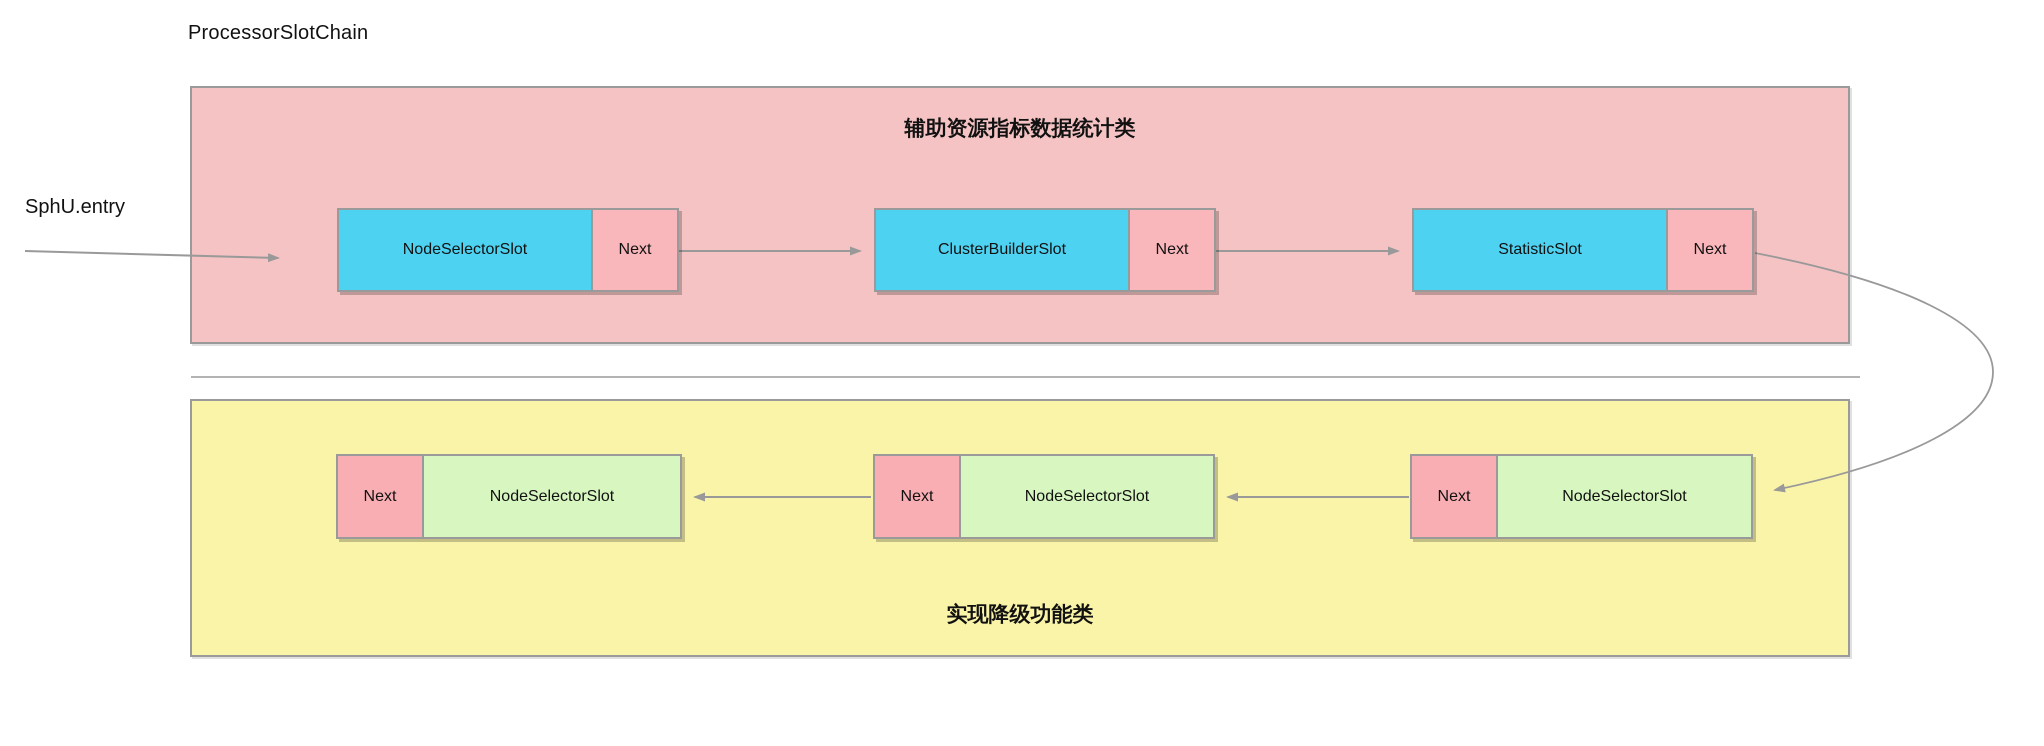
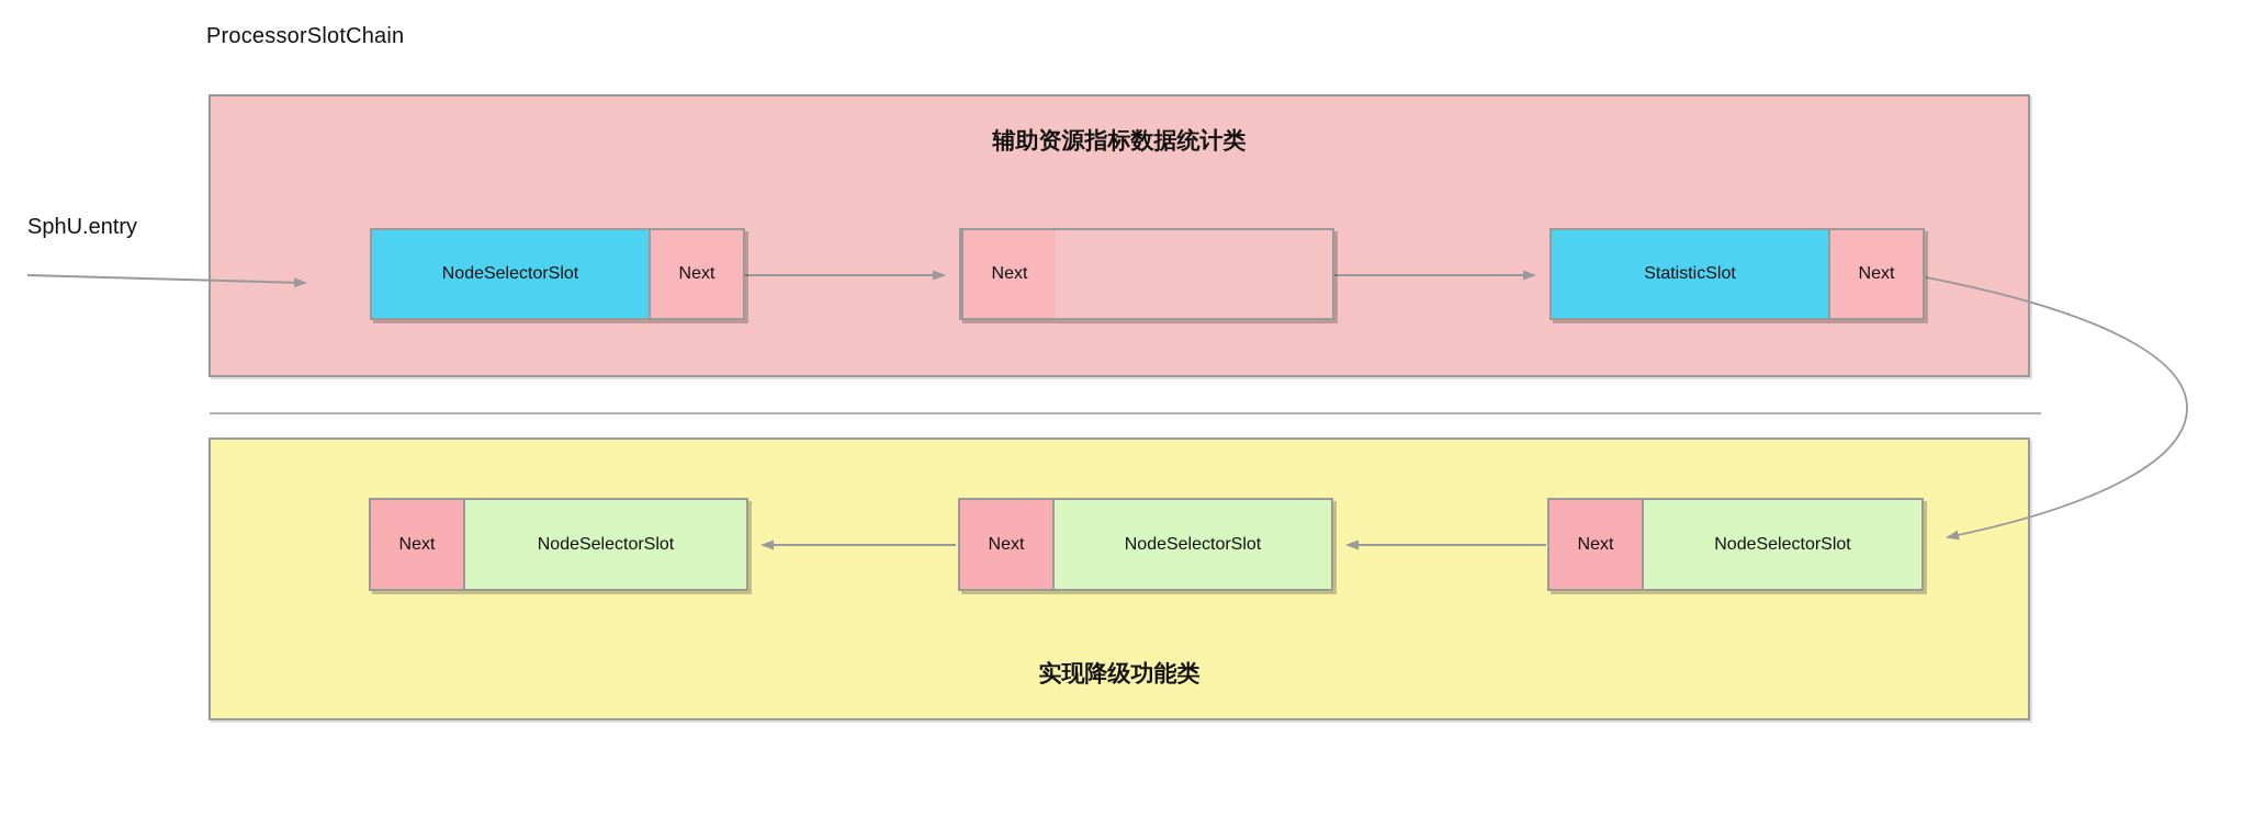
  ProcessorSlotChain
  SphU.entry
  辅助资源指标数据统计类
  实现降级功能类
  NodeSelectorSlot
  Next
- ClusterBuilderSlot
  Next
  StatisticSlot
  Next
  Next
  NodeSelectorSlot
  Next
  NodeSelectorSlot
  Next
  NodeSelectorSlot
